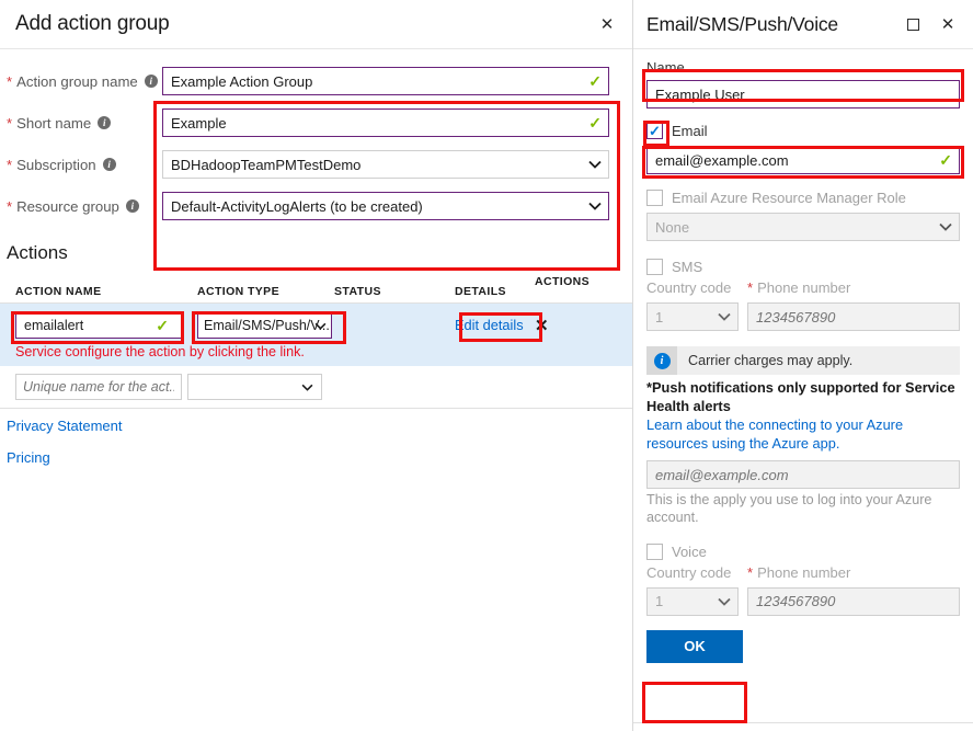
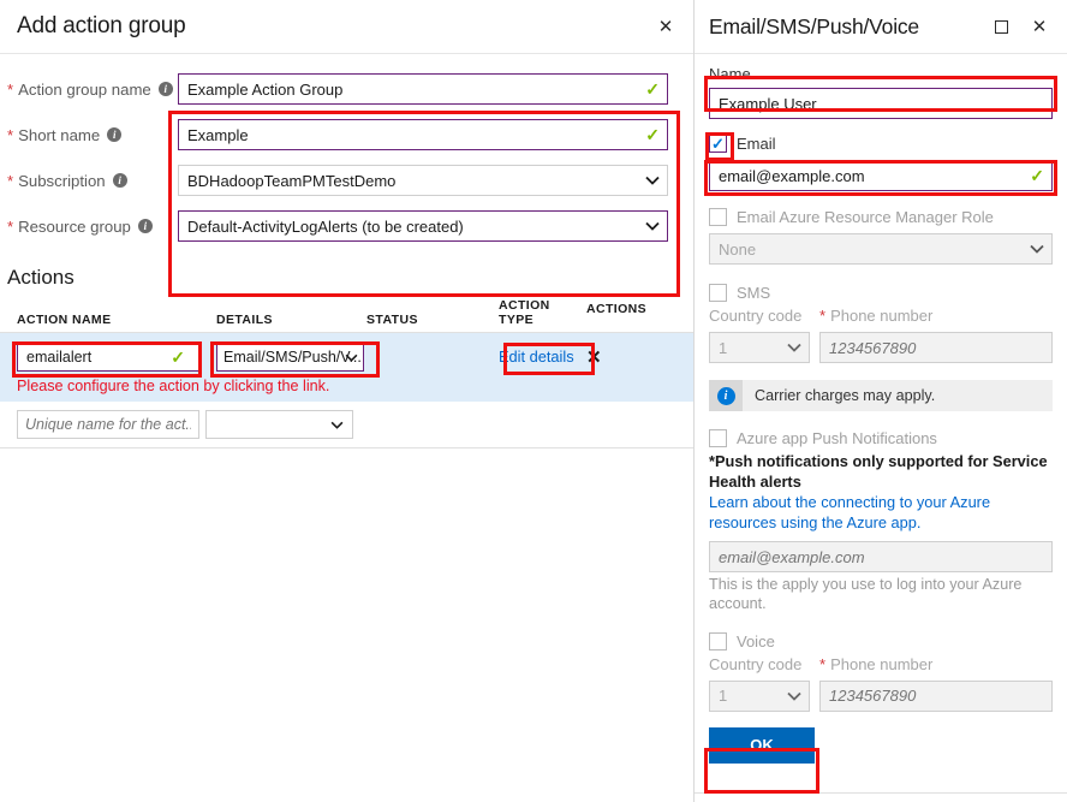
  Add action group
  ✕
  *
  Action group name
  i
  Example Action Group
  ✓
  *
  Short name
  i
  Example
  ✓
  *
  Subscription
  i
  BDHadoopTeamPMTestDemo
  *
  Resource group
  i
  Default-ActivityLogAlerts (to be created)
  Actions
  ACTION NAME
- ACTION TYPE
+ DETAILS
  STATUS
- DETAILS
+ ACTION TYPE
  ACTIONS
  emailalert
  ✓
  Email/SMS/Push/V..
  Edit details
  ✕
- Service configure the action by clicking the link.
+ Please configure the action by clicking the link.
  Unique name for the act.
- Privacy Statement
- Pricing
  Email/SMS/Push/Voice
  ✕
  Name
  Example User
  ✓
  Email
  email@example.com
  ✓
  Email Azure Resource Manager Role
  None
  SMS
  Country code
  * Phone number
  1
  1234567890
  i
  Carrier charges may apply.
+ Azure app Push Notifications
  *Push notifications only supported for Service Health alerts
  Learn about the connecting to your Azure resources using the Azure app.
  email@example.com
  This is the apply you use to log into your Azure account.
  Voice
  Country code
  * Phone number
  1
  1234567890
  OK
